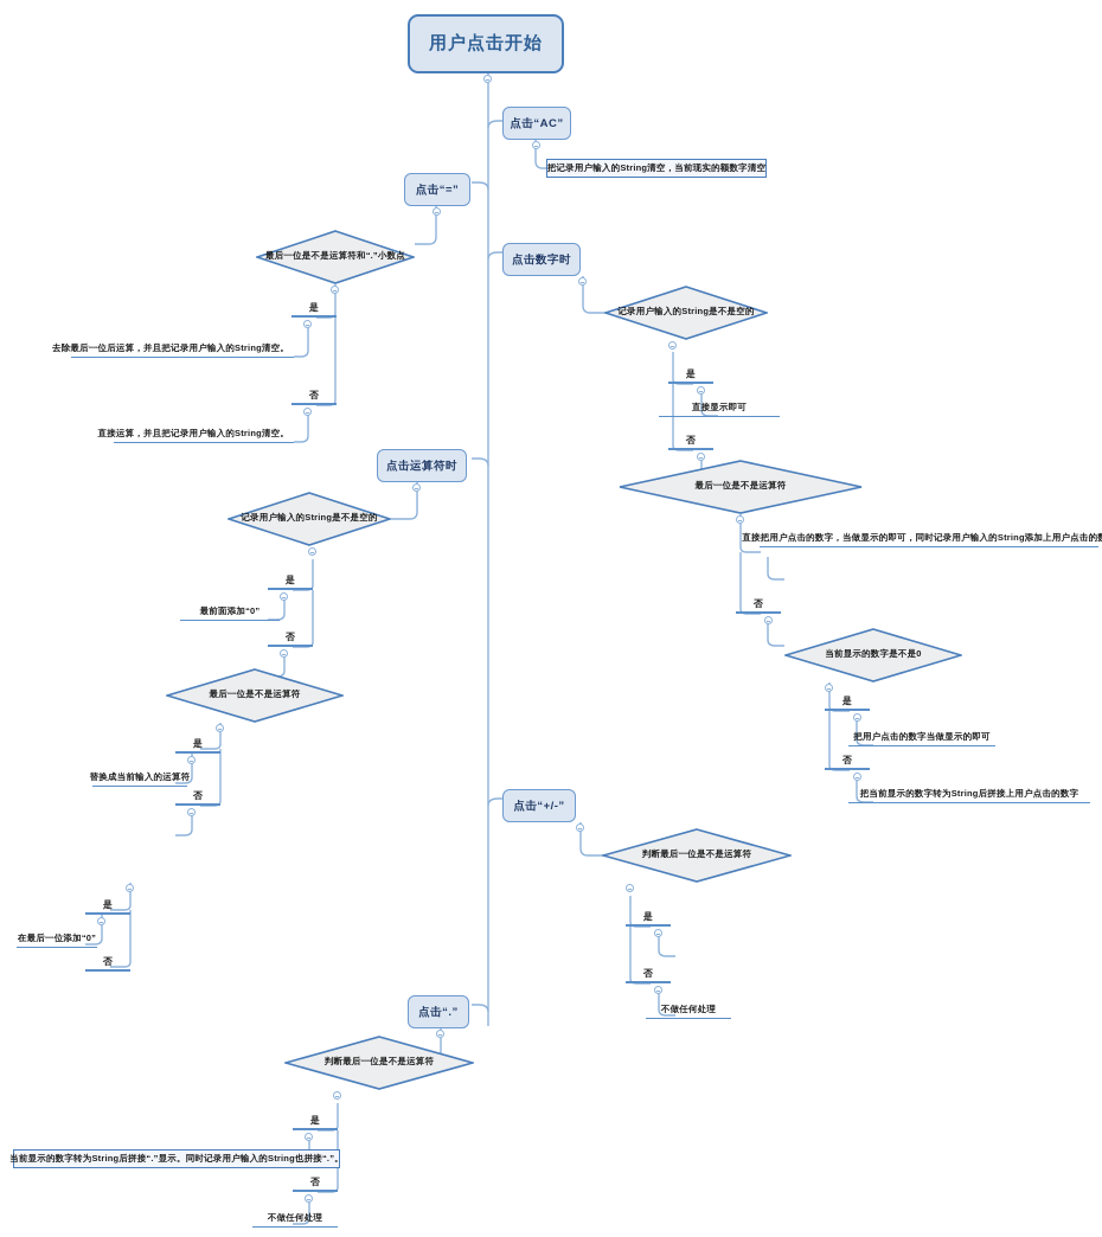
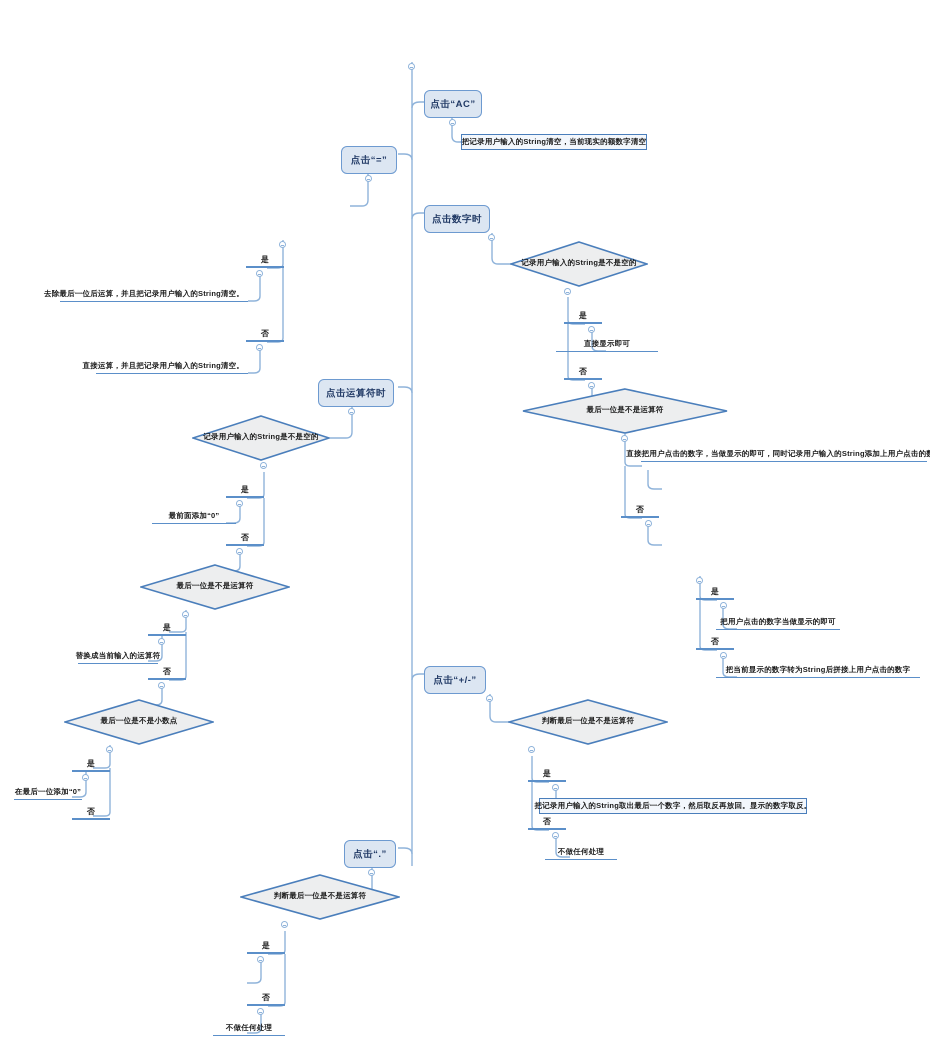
- 用户点击开始
  点击“AC”
  把记录用户输入的String清空，当前现实的额数字清空
  点击“=”
- 最后一位是不是运算符和“.”小数点
  是
  去除最后一位后运算，并且把记录用户输入的String清空。
  否
  直接运算，并且把记录用户输入的String清空。
  点击数字时
  记录用户输入的String是不是空的
  是
  直接显示即可
  否
  最后一位是不是运算符
  直接把用户点击的数字，当做显示的即可，同时记录用户输入的String添加上用户点击的
  否
- 当前显示的数字是不是0
  是
  把用户点击的数字当做显示的即可
  否
  把当前显示的数字转为String后拼接上用户点击的数字
  点击运算符时
  记录用户输入的String是不是空的
  是
  最前面添加“0”
  否
  最后一位是不是运算符
  是
  替换成当前输入的运算符
  否
+ 最后一位是不是小数点
  是
  在最后一位添加“0”
  否
  点击“+/-”
  判断最后一位是不是运算符
  是
+ 把记录用户输入的String取出最后一个数字，然后取反再放回。显示的数字取反。
  否
  不做任何处理
  点击“.”
  判断最后一位是不是运算符
  是
- 当前显示的数字转为String后拼接“.”显示。同时记录用户输入的String也拼接“.”。
  否
  不做任何处理
